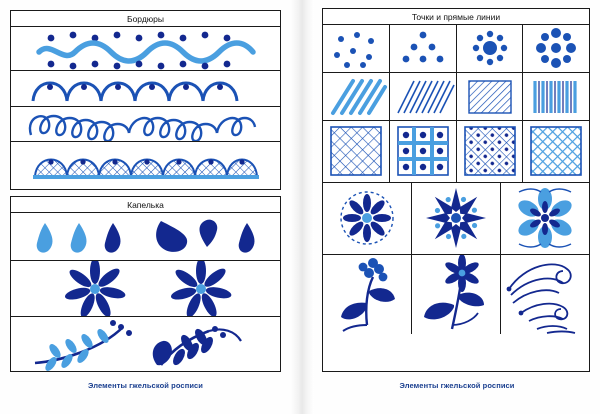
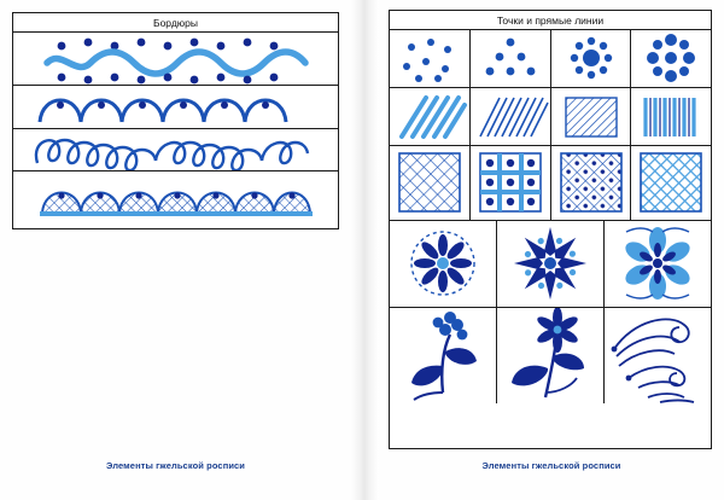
  Бордюры
- Капелька
  Элементы гжельской росписи
  Точки и прямые линии
  Элементы гжельской росписи
